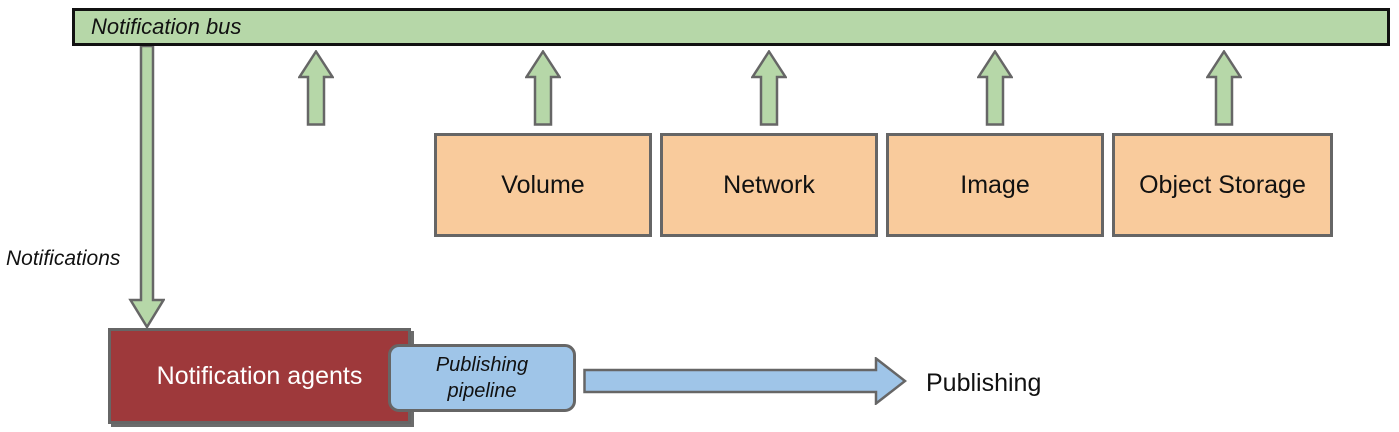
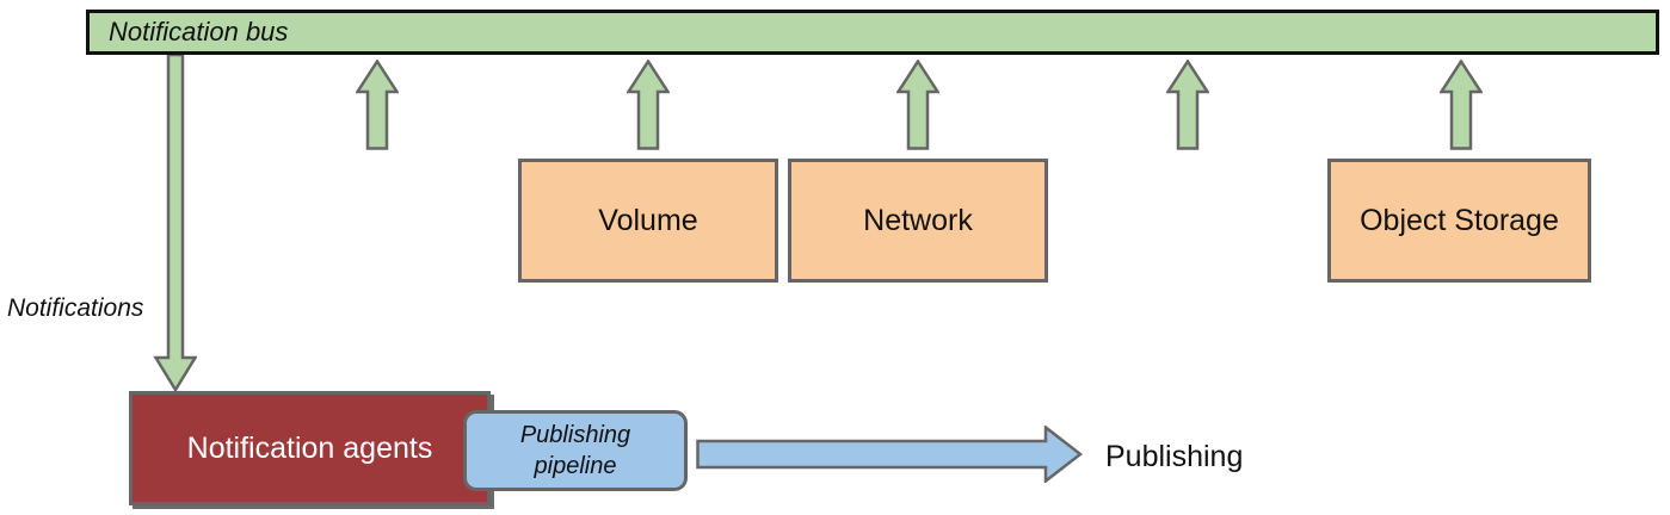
  Notification bus
  Volume
  Network
- Image
  Object Storage
  Notifications
  Notification agents
  Publishing
  pipeline
  Publishing
